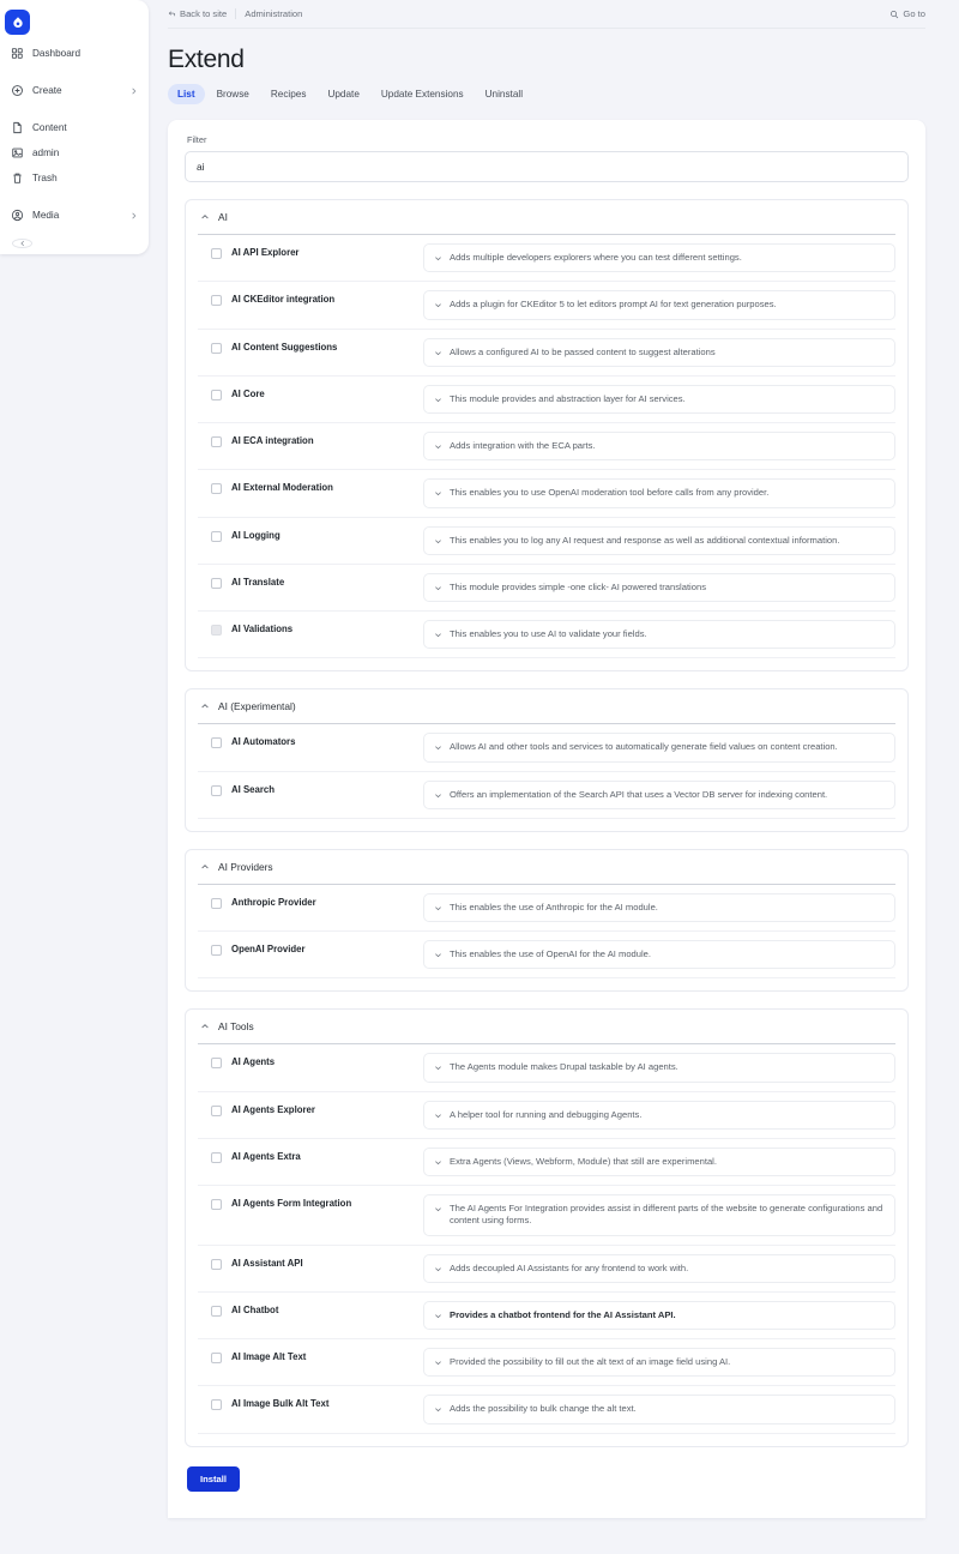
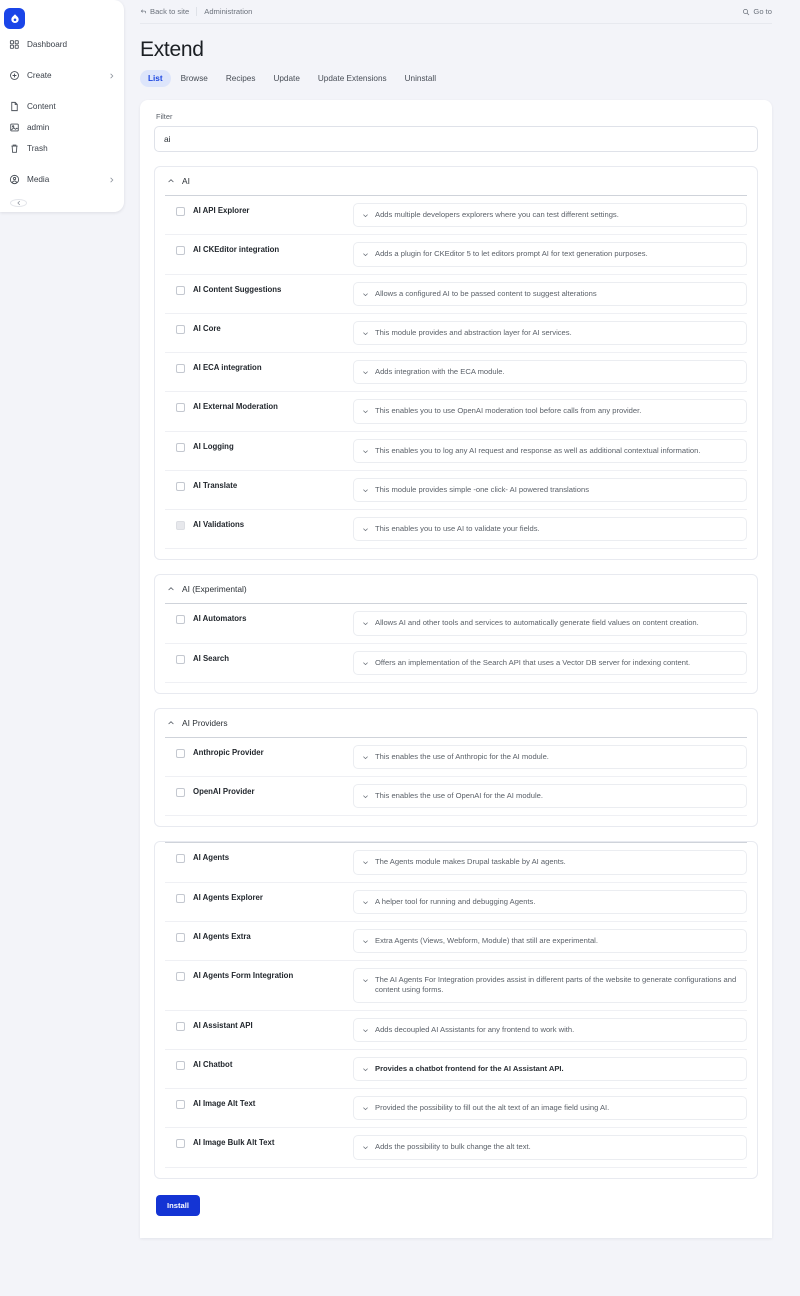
  Dashboard
  Create
  Content
  admin
  Trash
  Media
  Back to site
  Administration
  Go to
  Extend
  List
  Browse
  Recipes
  Update
  Update Extensions
  Uninstall
  Filter
  ai
  AI
  AI API Explorer
  Adds multiple developers explorers where you can test different settings.
  AI CKEditor integration
  Adds a plugin for CKEditor 5 to let editors prompt AI for text generation purposes.
  AI Content Suggestions
  Allows a configured AI to be passed content to suggest alterations
  AI Core
  This module provides and abstraction layer for AI services.
  AI ECA integration
- Adds integration with the ECA parts.
+ Adds integration with the ECA module.
  AI External Moderation
  This enables you to use OpenAI moderation tool before calls from any provider.
  AI Logging
  This enables you to log any AI request and response as well as additional contextual information.
  AI Translate
  This module provides simple -one click- AI powered translations
  AI Validations
  This enables you to use AI to validate your fields.
  AI (Experimental)
  AI Automators
  Allows AI and other tools and services to automatically generate field values on content creation.
  AI Search
  Offers an implementation of the Search API that uses a Vector DB server for indexing content.
  AI Providers
  Anthropic Provider
  This enables the use of Anthropic for the AI module.
  OpenAI Provider
  This enables the use of OpenAI for the AI module.
- AI Tools
  AI Agents
  The Agents module makes Drupal taskable by AI agents.
  AI Agents Explorer
  A helper tool for running and debugging Agents.
  AI Agents Extra
  Extra Agents (Views, Webform, Module) that still are experimental.
  AI Agents Form Integration
  The AI Agents For Integration provides assist in different parts of the website to generate configurations and content using forms.
  AI Assistant API
  Adds decoupled AI Assistants for any frontend to work with.
  AI Chatbot
  Provides a chatbot frontend for the AI Assistant API.
  AI Image Alt Text
  Provided the possibility to fill out the alt text of an image field using AI.
  AI Image Bulk Alt Text
  Adds the possibility to bulk change the alt text.
  Install
